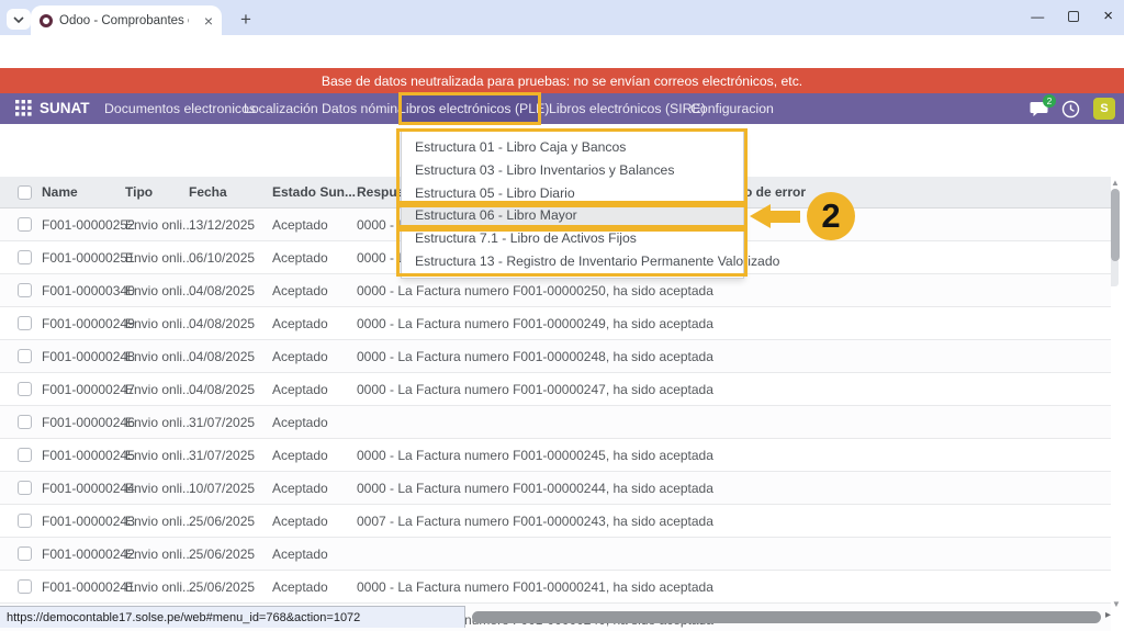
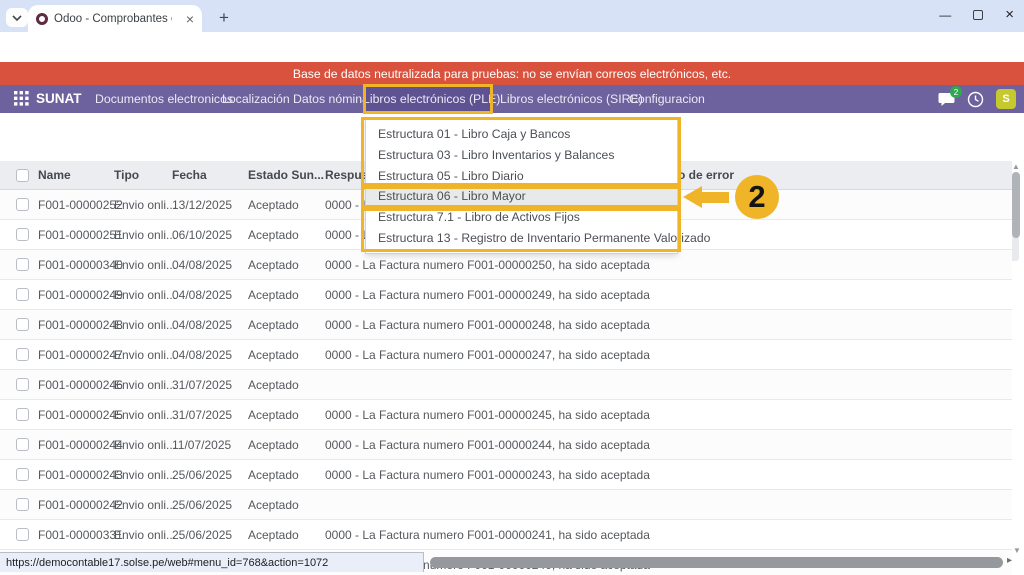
  ×
  +
  —
  ×
  Base de datos neutralizada para pruebas: no se envían correos electrónicos, etc.
  SUNAT
  Documentos electronicos
  Localización
  Datos nómin
  Libros electrónicos (PLE
  Libros electrónicos (SIRE)
  Configuracion
  2
  S
  Name
  Tipo
  Fecha
  Estado Sun...
  Respu
  o de error
  F001-00000252
  Envio onli...
  13/12/2025
  Aceptado
  0000 -
  F001-00000251
  Envio onli...
  06/10/2025
  Aceptado
  0000 -
  F001-00000340
  Envio onli...
  04/08/2025
  Aceptado
  0000 - La Factura numero F001-00000250, ha sido aceptada
  F001-00000249
  Envio onli...
  04/08/2025
  Aceptado
  0000 - La Factura numero F001-00000249, ha sido aceptada
  F001-00000248
  Envio onli...
  04/08/2025
  Aceptado
  0000 - La Factura numero F001-00000248, ha sido aceptada
  F001-00000247
  Envio onli...
  04/08/2025
  Aceptado
  0000 - La Factura numero F001-00000247, ha sido aceptada
  F001-00000246
  Envio onli...
  31/07/2025
  Aceptado
  F001-00000245
  Envio onli...
  31/07/2025
  Aceptado
  0000 - La Factura numero F001-00000245, ha sido aceptada
  F001-00000244
  Envio onli...
- 10/07/2025
+ 11/07/2025
  Aceptado
  0000 - La Factura numero F001-00000244, ha sido aceptada
  F001-00000243
  Envio onli...
  25/06/2025
  Aceptado
- 0007 - La Factura numero F001-00000243, ha sido aceptada
+ 0000 - La Factura numero F001-00000243, ha sido aceptada
  F001-00000242
  Envio onli...
  25/06/2025
  Aceptado
- F001-00000241
+ F001-00000331
  Envio onli...
  25/06/2025
  Aceptado
  0000 - La Factura numero F001-00000241, ha sido aceptada
  Estructura 01 - Libro Caja y Bancos
  Estructura 03 - Libro Inventarios y Balances
  Estructura 05 - Libro Diario
  Estructura 06 - Libro Mayor
  Estructura 7.1 - Libro de Activos Fijos
  Estructura 13 - Registro de Inventario Permanente Valorizado
  2
  ▲
  ▼
  ▸
  https://democontable17.solse.pe/web#menu_id=768&action=1072
